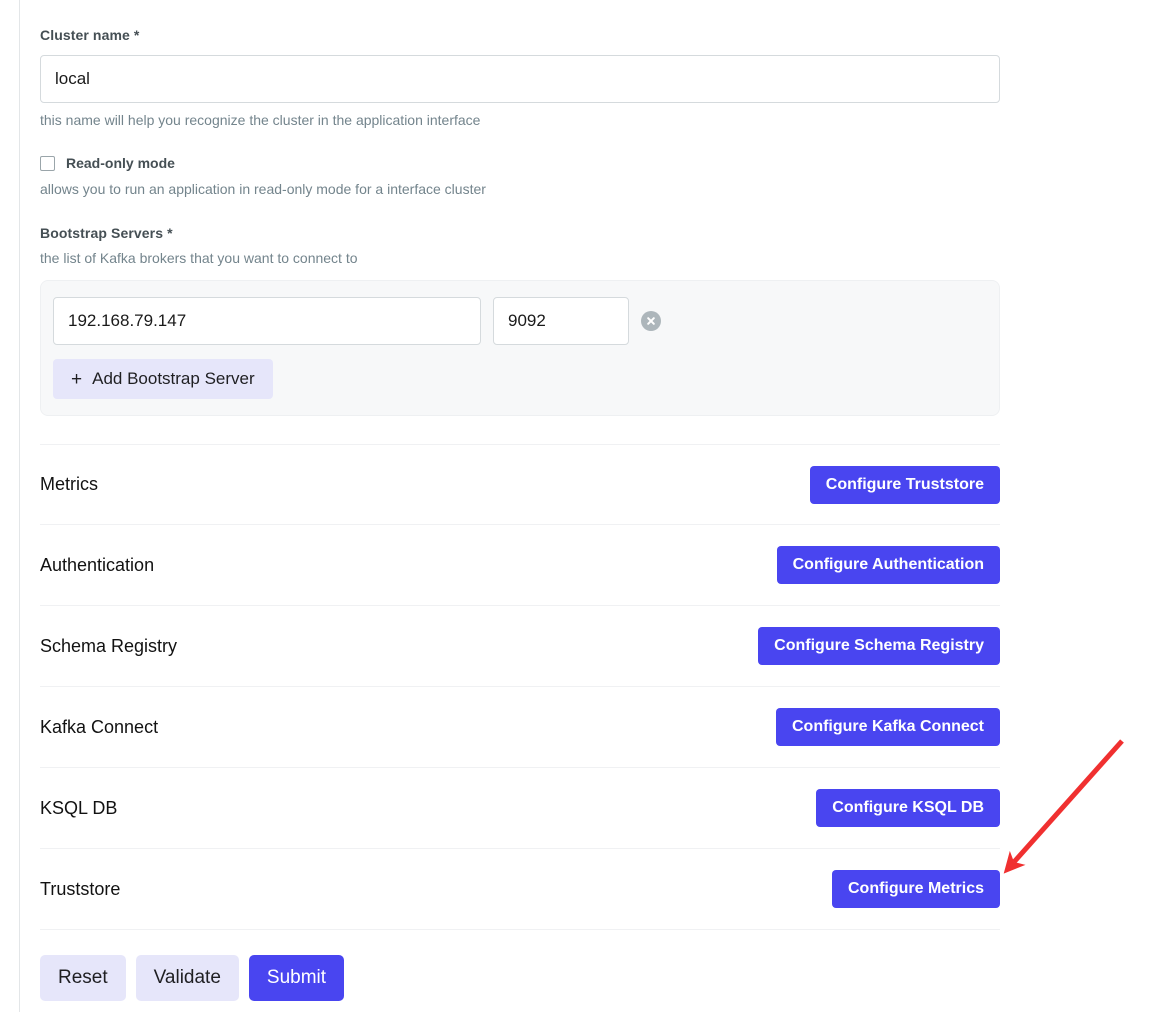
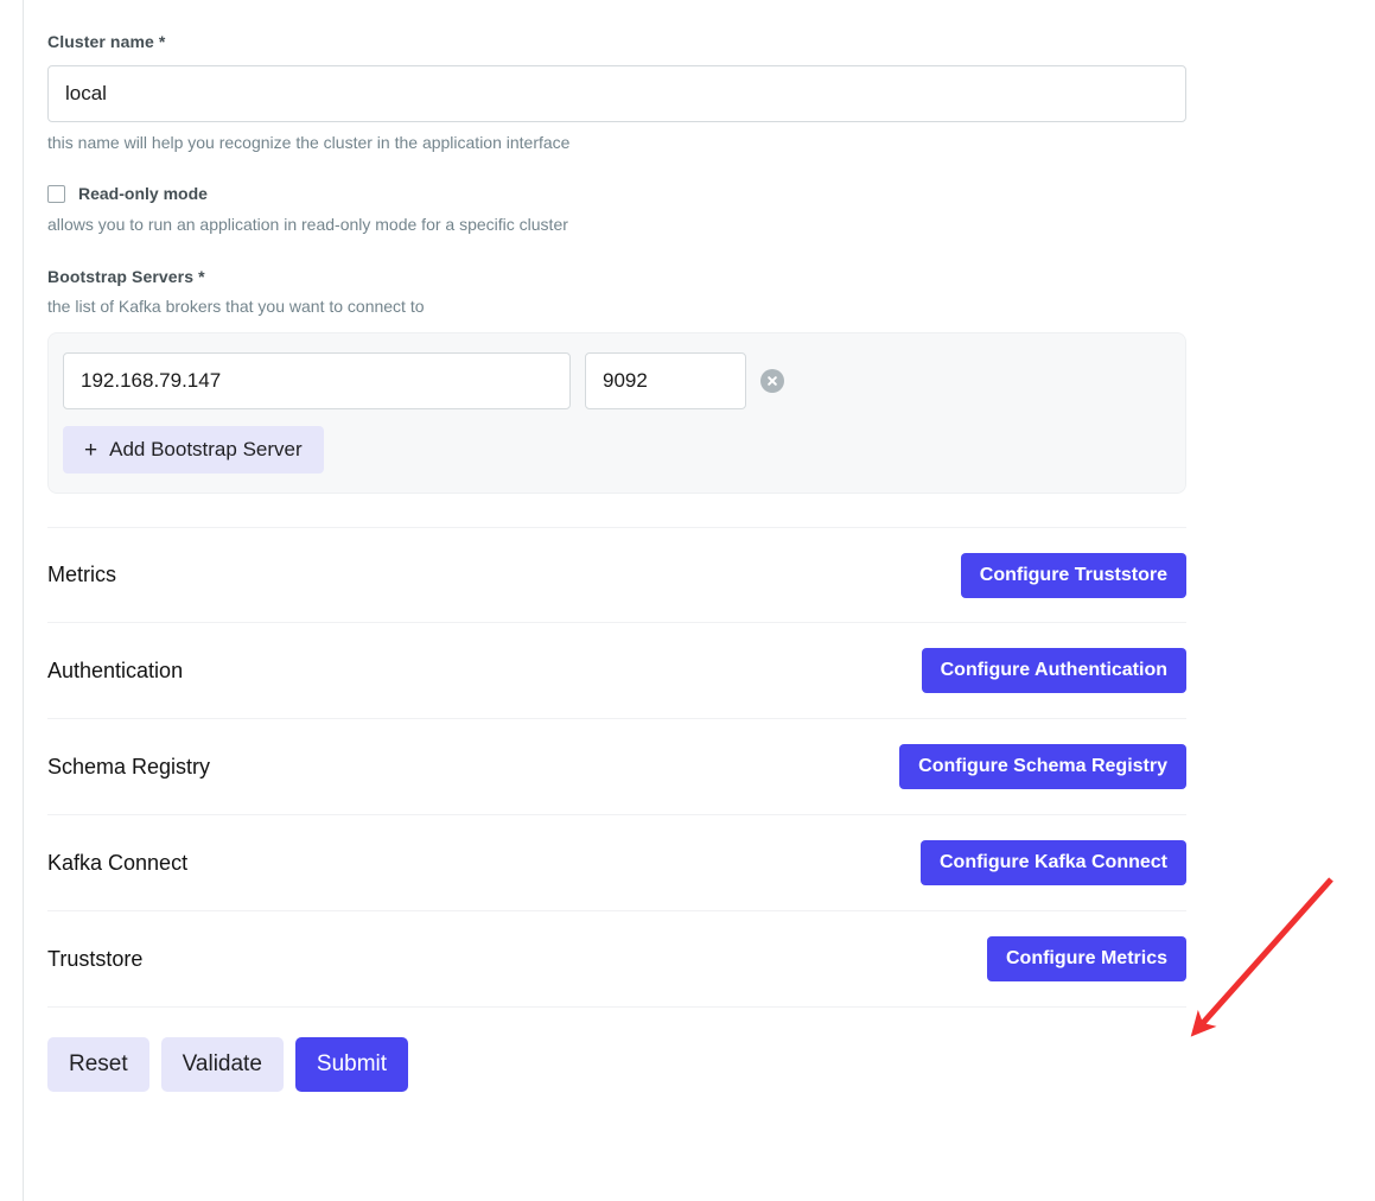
  Cluster name *
  local
  this name will help you recognize the cluster in the application interface
  Read-only mode
- allows you to run an application in read-only mode for a interface cluster
+ allows you to run an application in read-only mode for a specific cluster
  Bootstrap Servers *
  the list of Kafka brokers that you want to connect to
  192.168.79.147
  9092
  +
  Add Bootstrap Server
  Metrics
  Configure Truststore
  Authentication
  Configure Authentication
  Schema Registry
  Configure Schema Registry
  Kafka Connect
  Configure Kafka Connect
- KSQL DB
- Configure KSQL DB
  Truststore
  Configure Metrics
  Reset
  Validate
  Submit
